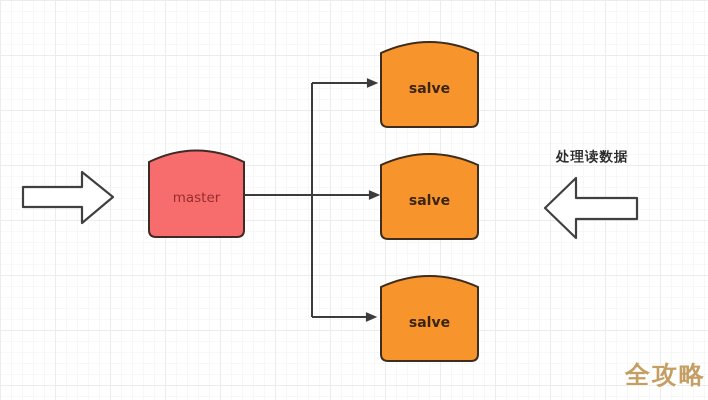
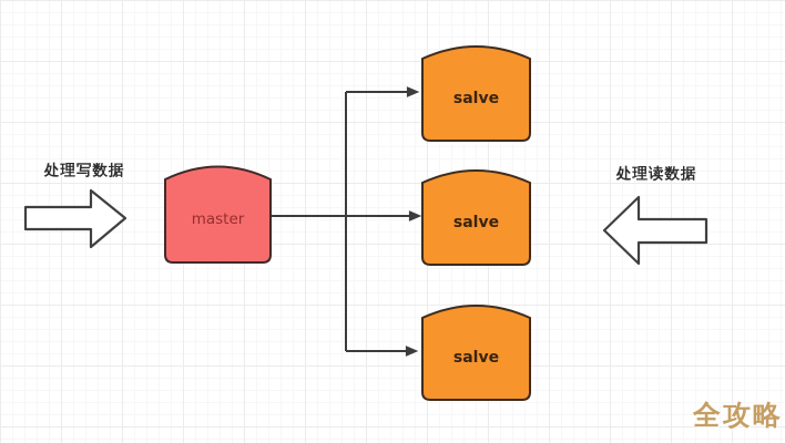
+ 处理写数据
  处理读数据
  master
  salve
  salve
  salve
  全攻略
